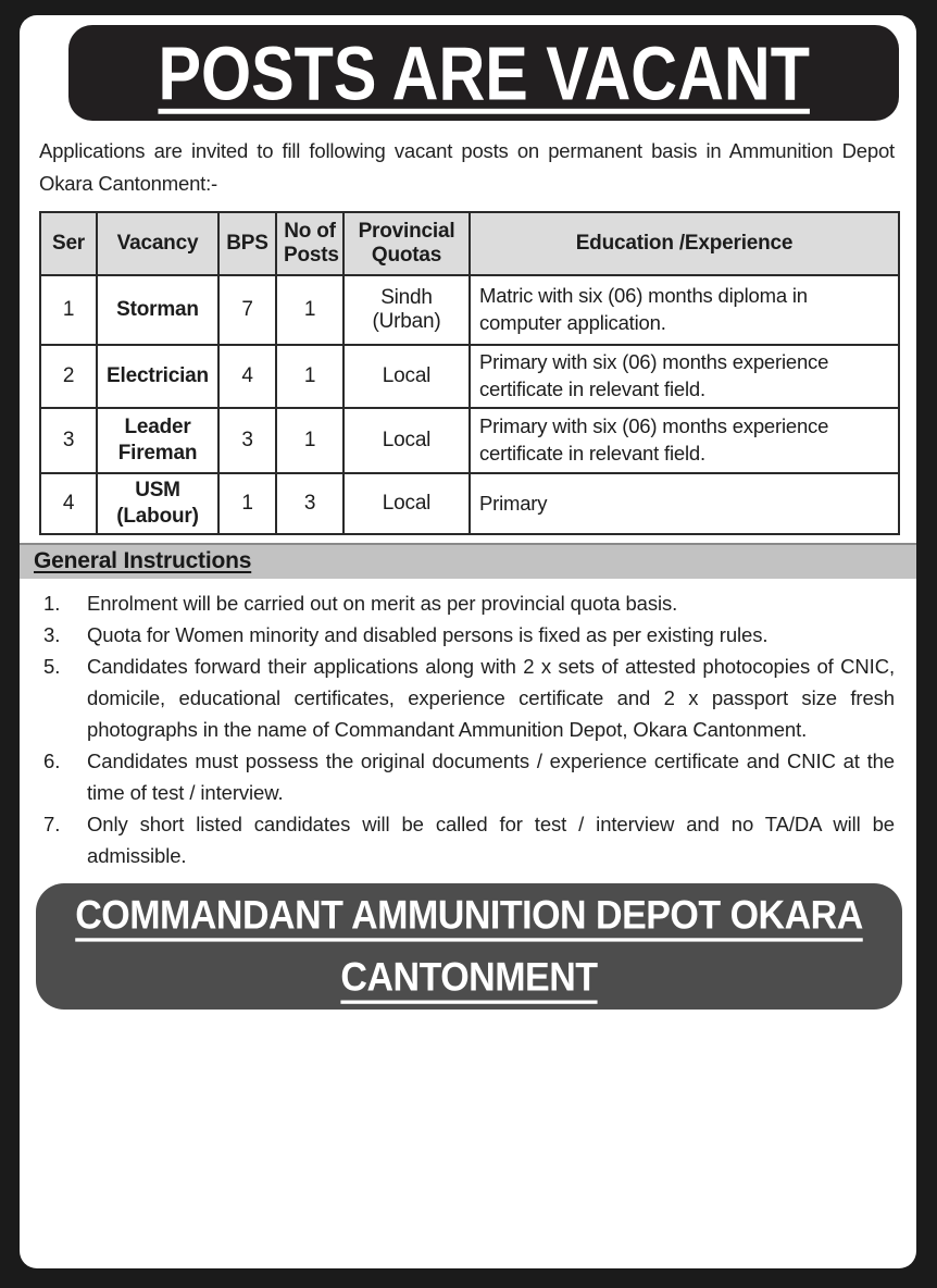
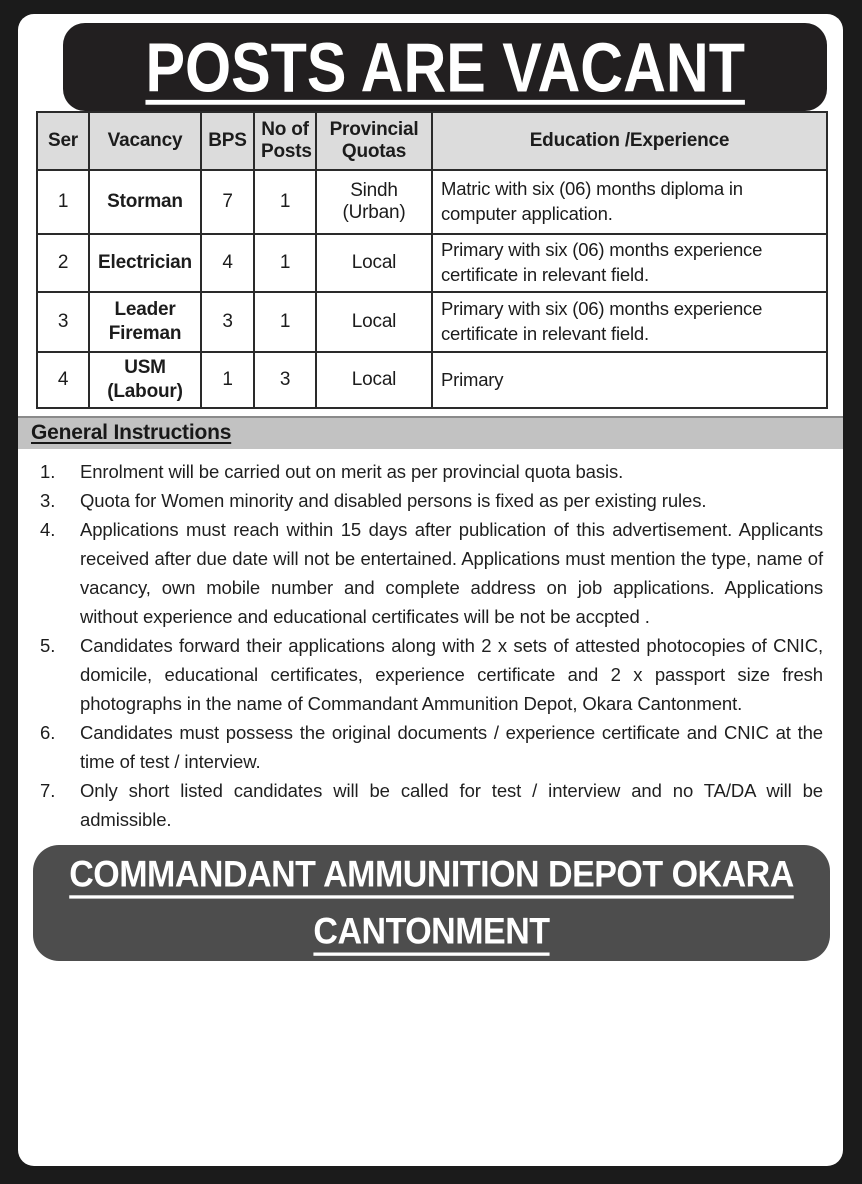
  POSTS ARE VACANT
- Applications are invited to fill following vacant posts on permanent basis in Ammunition Depot Okara Cantonment:-
  Ser	Vacancy	BPS	No of Posts	Provincial Quotas	Education /Experience
  1	Storman	7	1	Sindh (Urban)	Matric with six (06) months diploma in computer application.
  2	Electrician	4	1	Local	Primary with six (06) months experience certificate in relevant field.
  3	Leader Fireman	3	1	Local	Primary with six (06) months experience certificate in relevant field.
  4	USM (Labour)	1	3	Local	Primary
  General Instructions
  1.
  Enrolment will be carried out on merit as per provincial quota basis.
  3.
  Quota for Women minority and disabled persons is fixed as per existing rules.
+ 4.
+ Applications must reach within 15 days after publication of this advertisement. Applicants received after due date will not be entertained. Applications must mention the type, name of vacancy, own mobile number and complete address on job applications. Applications without experience and educational certificates will be not be accpted .
  5.
  Candidates forward their applications along with 2 x sets of attested photocopies of CNIC, domicile, educational certificates, experience certificate and 2 x passport size fresh photographs in the name of Commandant Ammunition Depot, Okara Cantonment.
  6.
  Candidates must possess the original documents / experience certificate and CNIC at the time of test / interview.
  7.
  Only short listed candidates will be called for test / interview and no TA/DA will be admissible.
  COMMANDANT AMMUNITION DEPOT OKARA CANTONMENT
